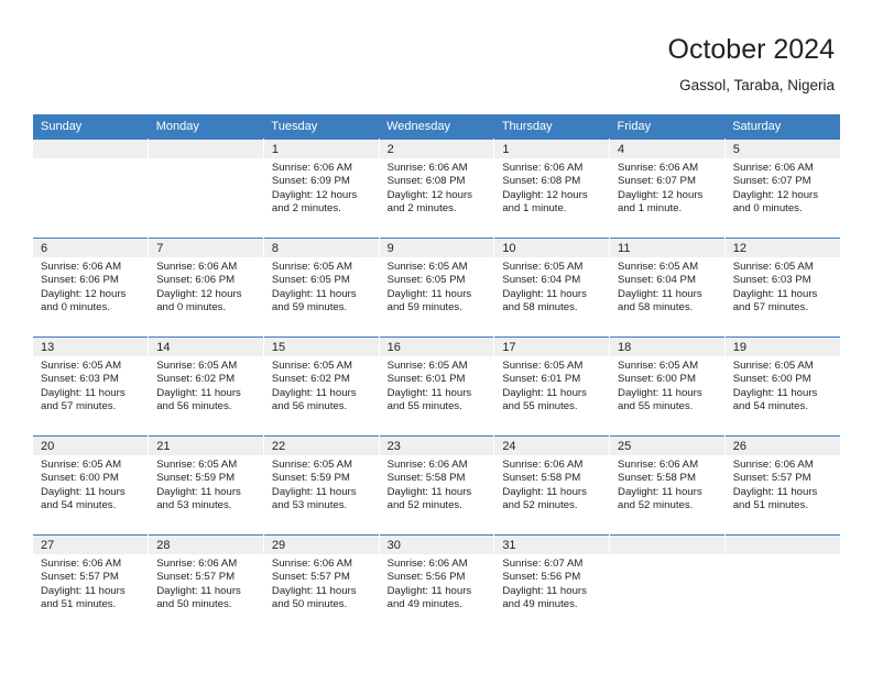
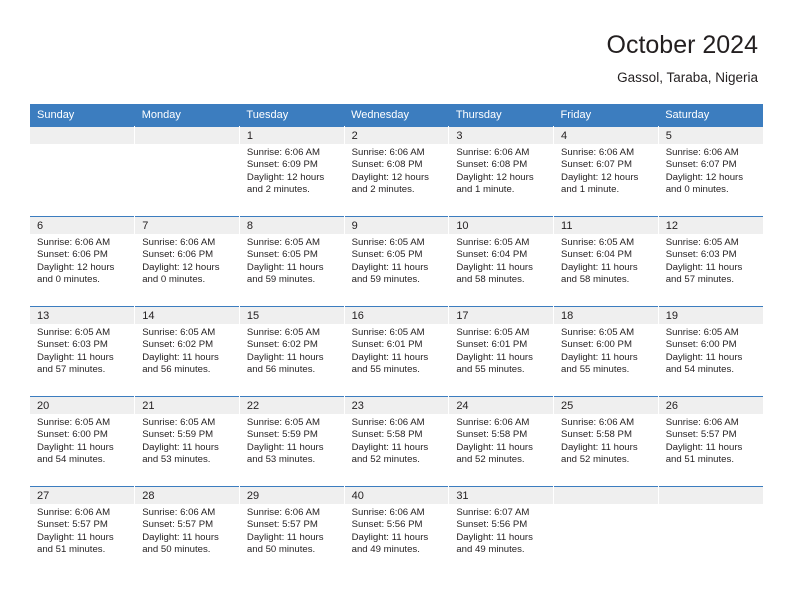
  October 2024
  Gassol, Taraba, Nigeria
  Sunday	Monday	Tuesday	Wednesday	Thursday	Friday	Saturday
- 		1Sunrise: 6:06 AMSunset: 6:09 PMDaylight: 12 hours and 2 minutes.	2Sunrise: 6:06 AMSunset: 6:08 PMDaylight: 12 hours and 2 minutes.	1Sunrise: 6:06 AMSunset: 6:08 PMDaylight: 12 hours and 1 minute.	4Sunrise: 6:06 AMSunset: 6:07 PMDaylight: 12 hours and 1 minute.	5Sunrise: 6:06 AMSunset: 6:07 PMDaylight: 12 hours and 0 minutes.
+ 		1Sunrise: 6:06 AMSunset: 6:09 PMDaylight: 12 hours and 2 minutes.	2Sunrise: 6:06 AMSunset: 6:08 PMDaylight: 12 hours and 2 minutes.	3Sunrise: 6:06 AMSunset: 6:08 PMDaylight: 12 hours and 1 minute.	4Sunrise: 6:06 AMSunset: 6:07 PMDaylight: 12 hours and 1 minute.	5Sunrise: 6:06 AMSunset: 6:07 PMDaylight: 12 hours and 0 minutes.
  6Sunrise: 6:06 AMSunset: 6:06 PMDaylight: 12 hours and 0 minutes.	7Sunrise: 6:06 AMSunset: 6:06 PMDaylight: 12 hours and 0 minutes.	8Sunrise: 6:05 AMSunset: 6:05 PMDaylight: 11 hours and 59 minutes.	9Sunrise: 6:05 AMSunset: 6:05 PMDaylight: 11 hours and 59 minutes.	10Sunrise: 6:05 AMSunset: 6:04 PMDaylight: 11 hours and 58 minutes.	11Sunrise: 6:05 AMSunset: 6:04 PMDaylight: 11 hours and 58 minutes.	12Sunrise: 6:05 AMSunset: 6:03 PMDaylight: 11 hours and 57 minutes.
  13Sunrise: 6:05 AMSunset: 6:03 PMDaylight: 11 hours and 57 minutes.	14Sunrise: 6:05 AMSunset: 6:02 PMDaylight: 11 hours and 56 minutes.	15Sunrise: 6:05 AMSunset: 6:02 PMDaylight: 11 hours and 56 minutes.	16Sunrise: 6:05 AMSunset: 6:01 PMDaylight: 11 hours and 55 minutes.	17Sunrise: 6:05 AMSunset: 6:01 PMDaylight: 11 hours and 55 minutes.	18Sunrise: 6:05 AMSunset: 6:00 PMDaylight: 11 hours and 55 minutes.	19Sunrise: 6:05 AMSunset: 6:00 PMDaylight: 11 hours and 54 minutes.
  20Sunrise: 6:05 AMSunset: 6:00 PMDaylight: 11 hours and 54 minutes.	21Sunrise: 6:05 AMSunset: 5:59 PMDaylight: 11 hours and 53 minutes.	22Sunrise: 6:05 AMSunset: 5:59 PMDaylight: 11 hours and 53 minutes.	23Sunrise: 6:06 AMSunset: 5:58 PMDaylight: 11 hours and 52 minutes.	24Sunrise: 6:06 AMSunset: 5:58 PMDaylight: 11 hours and 52 minutes.	25Sunrise: 6:06 AMSunset: 5:58 PMDaylight: 11 hours and 52 minutes.	26Sunrise: 6:06 AMSunset: 5:57 PMDaylight: 11 hours and 51 minutes.
- 27Sunrise: 6:06 AMSunset: 5:57 PMDaylight: 11 hours and 51 minutes.	28Sunrise: 6:06 AMSunset: 5:57 PMDaylight: 11 hours and 50 minutes.	29Sunrise: 6:06 AMSunset: 5:57 PMDaylight: 11 hours and 50 minutes.	30Sunrise: 6:06 AMSunset: 5:56 PMDaylight: 11 hours and 49 minutes.	31Sunrise: 6:07 AMSunset: 5:56 PMDaylight: 11 hours and 49 minutes.
+ 27Sunrise: 6:06 AMSunset: 5:57 PMDaylight: 11 hours and 51 minutes.	28Sunrise: 6:06 AMSunset: 5:57 PMDaylight: 11 hours and 50 minutes.	29Sunrise: 6:06 AMSunset: 5:57 PMDaylight: 11 hours and 50 minutes.	40Sunrise: 6:06 AMSunset: 5:56 PMDaylight: 11 hours and 49 minutes.	31Sunrise: 6:07 AMSunset: 5:56 PMDaylight: 11 hours and 49 minutes.
